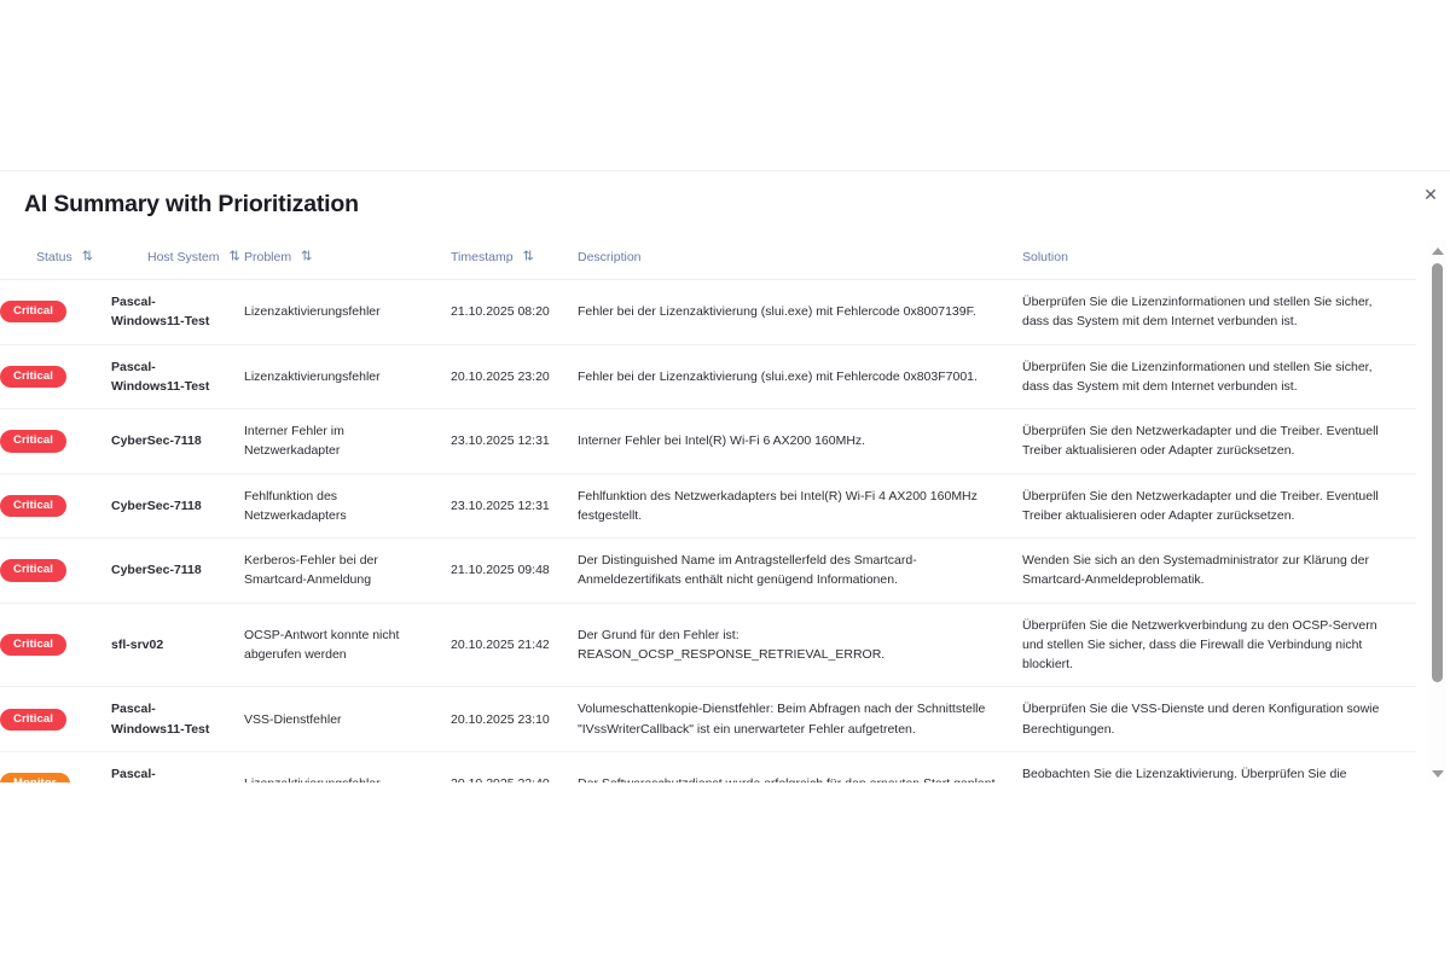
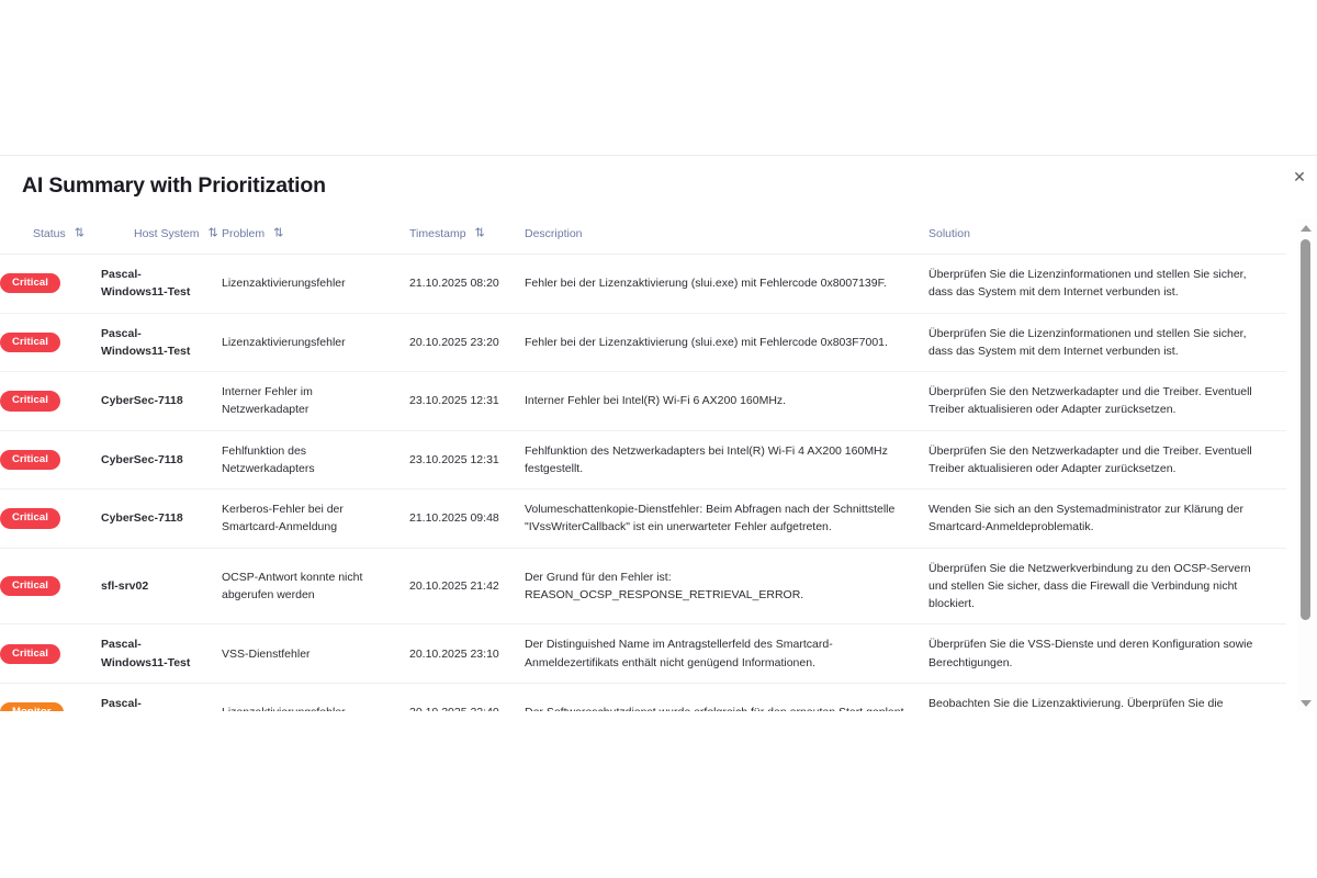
  AI Summary with Prioritization
  ✕
  Status ⇅	Host System ⇅	Problem ⇅	Timestamp ⇅	Description	Solution
  Critical	Pascal-Windows11-Test	Lizenzaktivierungsfehler	21.10.2025 08:20	Fehler bei der Lizenzaktivierung (slui.exe) mit Fehlercode 0x8007139F.	Überprüfen Sie die Lizenzinformationen und stellen Sie sicher, dass das System mit dem Internet verbunden ist.
  Critical	Pascal-Windows11-Test	Lizenzaktivierungsfehler	20.10.2025 23:20	Fehler bei der Lizenzaktivierung (slui.exe) mit Fehlercode 0x803F7001.	Überprüfen Sie die Lizenzinformationen und stellen Sie sicher, dass das System mit dem Internet verbunden ist.
  Critical	CyberSec-7118	Interner Fehler im Netzwerkadapter	23.10.2025 12:31	Interner Fehler bei Intel(R) Wi-Fi 6 AX200 160MHz.	Überprüfen Sie den Netzwerkadapter und die Treiber. Eventuell Treiber aktualisieren oder Adapter zurücksetzen.
  Critical	CyberSec-7118	Fehlfunktion des Netzwerkadapters	23.10.2025 12:31	Fehlfunktion des Netzwerkadapters bei Intel(R) Wi-Fi 4 AX200 160MHz festgestellt.	Überprüfen Sie den Netzwerkadapter und die Treiber. Eventuell Treiber aktualisieren oder Adapter zurücksetzen.
- Critical	CyberSec-7118	Kerberos-Fehler bei der Smartcard-Anmeldung	21.10.2025 09:48	Der Distinguished Name im Antragstellerfeld des Smartcard-Anmeldezertifikats enthält nicht genügend Informationen.	Wenden Sie sich an den Systemadministrator zur Klärung der Smartcard-Anmeldeproblematik.
+ Critical	CyberSec-7118	Kerberos-Fehler bei der Smartcard-Anmeldung	21.10.2025 09:48	Volumeschattenkopie-Dienstfehler: Beim Abfragen nach der Schnittstelle "IVssWriterCallback" ist ein unerwarteter Fehler aufgetreten.	Wenden Sie sich an den Systemadministrator zur Klärung der Smartcard-Anmeldeproblematik.
  Critical	sfl-srv02	OCSP-Antwort konnte nicht abgerufen werden	20.10.2025 21:42	Der Grund für den Fehler ist: REASON_OCSP_RESPONSE_RETRIEVAL_ERROR.	Überprüfen Sie die Netzwerkverbindung zu den OCSP-Servern und stellen Sie sicher, dass die Firewall die Verbindung nicht blockiert.
- Critical	Pascal-Windows11-Test	VSS-Dienstfehler	20.10.2025 23:10	Volumeschattenkopie-Dienstfehler: Beim Abfragen nach der Schnittstelle "IVssWriterCallback" ist ein unerwarteter Fehler aufgetreten.	Überprüfen Sie die VSS-Dienste und deren Konfiguration sowie Berechtigungen.
+ Critical	Pascal-Windows11-Test	VSS-Dienstfehler	20.10.2025 23:10	Der Distinguished Name im Antragstellerfeld des Smartcard-Anmeldezertifikats enthält nicht genügend Informationen.	Überprüfen Sie die VSS-Dienste und deren Konfiguration sowie Berechtigungen.
